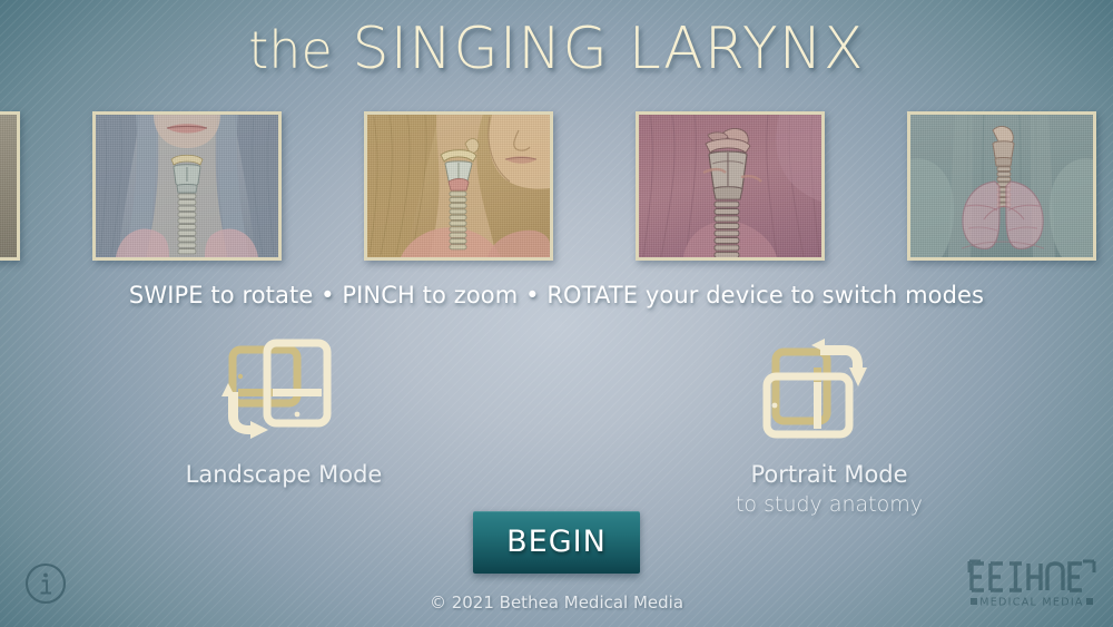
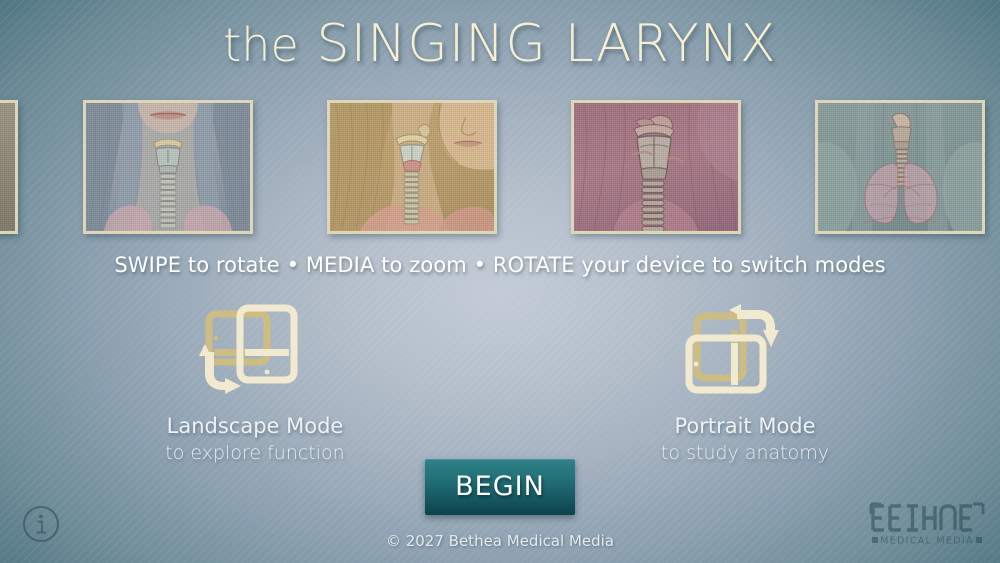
  the SINGING LARYNX
- SWIPE to rotate • PINCH to zoom • ROTATE your device to switch modes
+ SWIPE to rotate • MEDIA to zoom • ROTATE your device to switch modes
  Landscape Mode
+ to explore function
  Portrait Mode
  to study anatomy
  BEGIN
- © 2021 Bethea Medical Media
+ © 2027 Bethea Medical Media
  MEDICAL MEDIA
